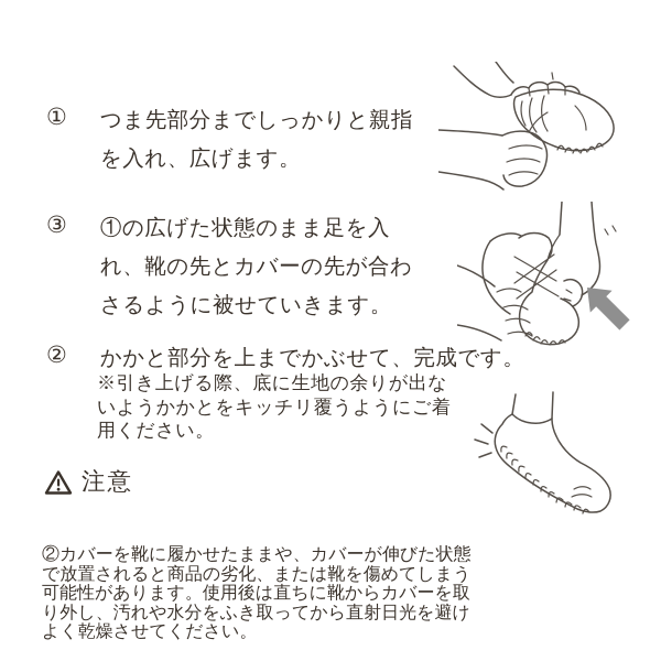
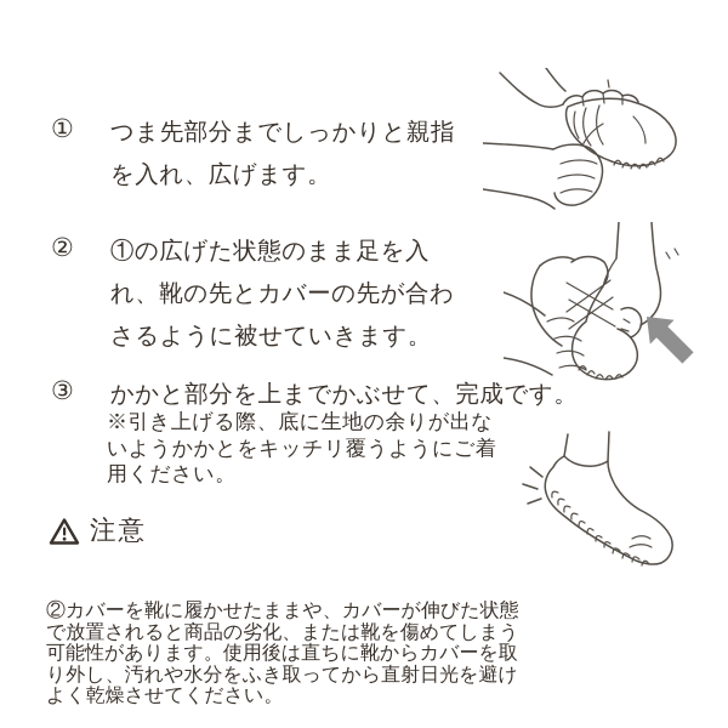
  ①
  つま先部分までしっかりと親指
  を入れ、広げます。
- ③
+ ②
  ①の広げた状態のまま足を入
  れ、靴の先とカバーの先が合わ
  さるように被せていきます。
- ②
+ ③
  かかと部分を上までかぶせて、完成です。
  ※引き上げる際、底に生地の余りが出な
  いようかかとをキッチリ覆うようにご着
  用ください。
  注意
  ②カバーを靴に履かせたままや、カバーが伸びた状態
  で放置されると商品の劣化、または靴を傷めてしまう
  可能性があります。使用後は直ちに靴からカバーを取
  り外し、汚れや水分をふき取ってから直射日光を避け
  よく乾燥させてください。
